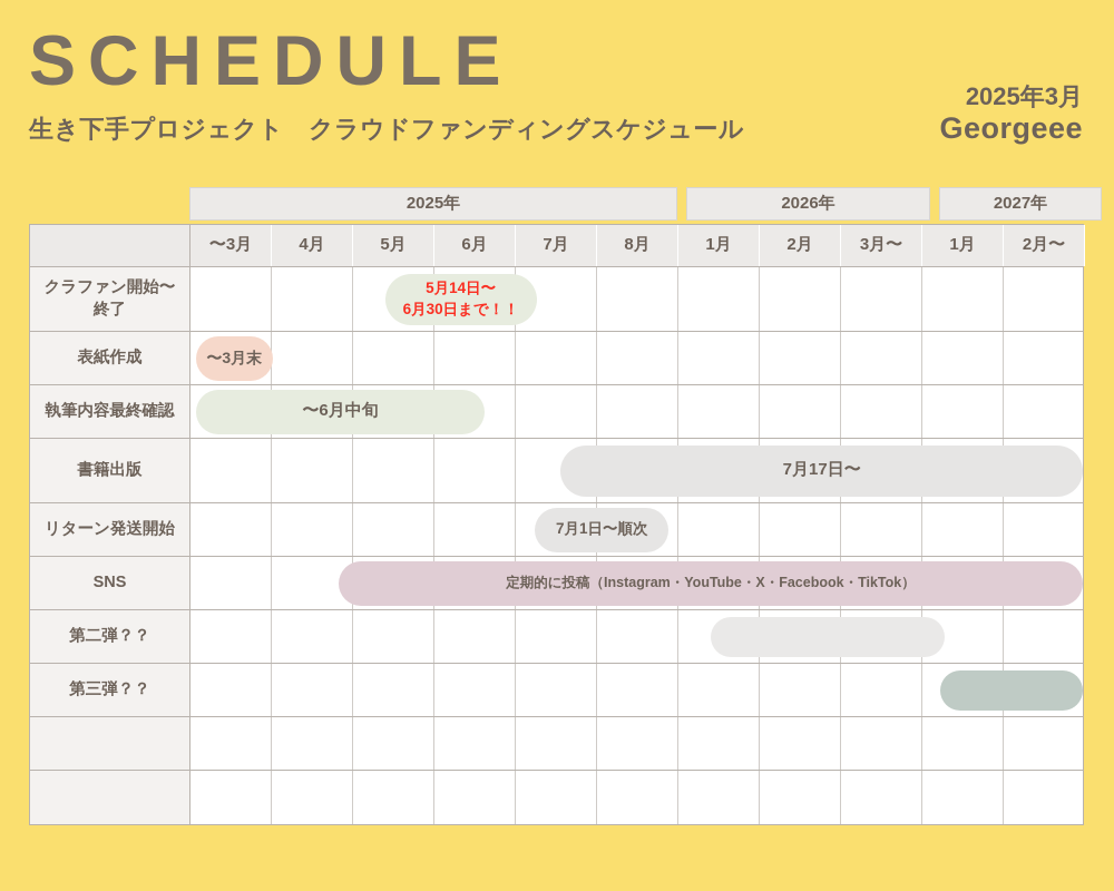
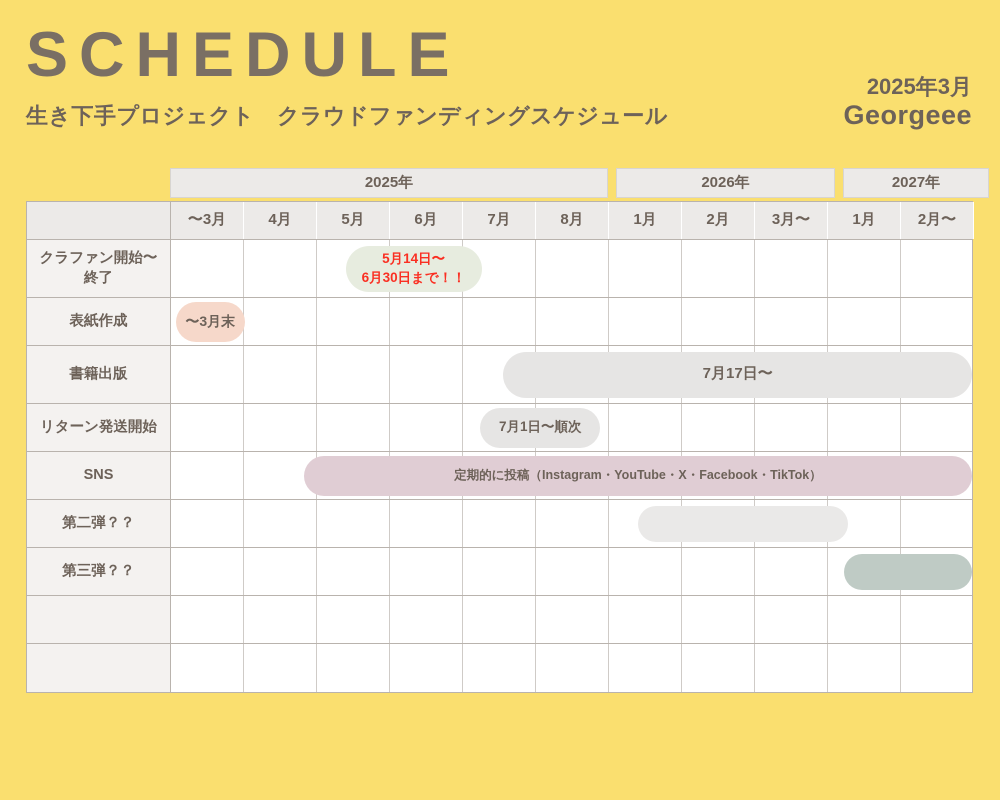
  SCHEDULE
  生き下手プロジェクト クラウドファンディングスケジュール
  2025年3月
  Georgeee
  2025年
  2026年
  2027年
  〜3月
  4月
  5月
  6月
  7月
  8月
  1月
  2月
  3月〜
  1月
  2月〜
  クラファン開始〜
  終了
  5月14日〜
  6月30日まで！！
  表紙作成
  〜3月末
- 執筆内容最終確認
- 〜6月中旬
  書籍出版
  7月17日〜
  リターン発送開始
  7月1日〜順次
  SNS
  定期的に投稿（Instagram・YouTube・X・Facebook・TikTok）
  第二弾？？
  第三弾？？
